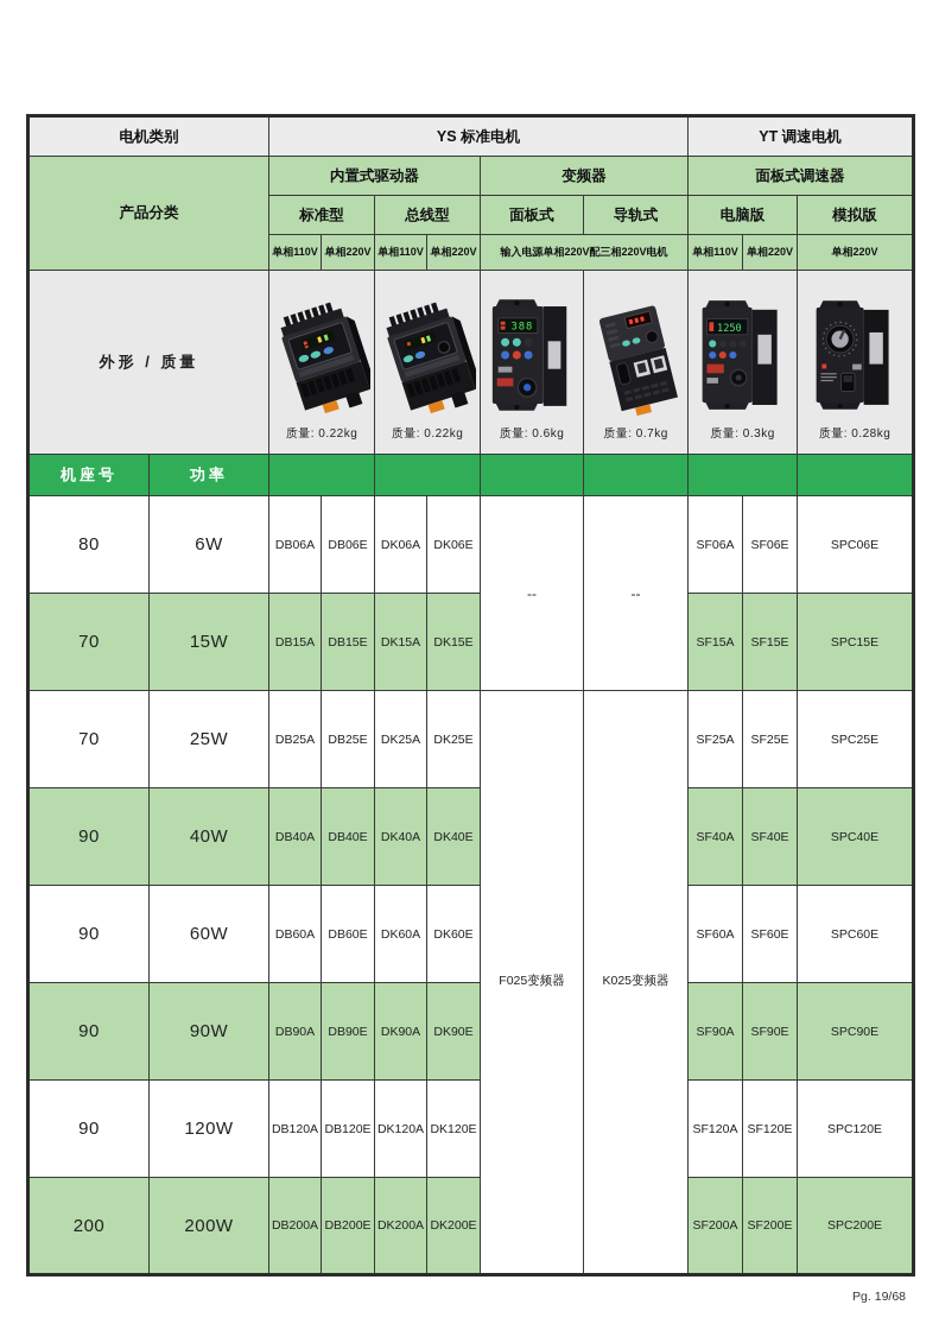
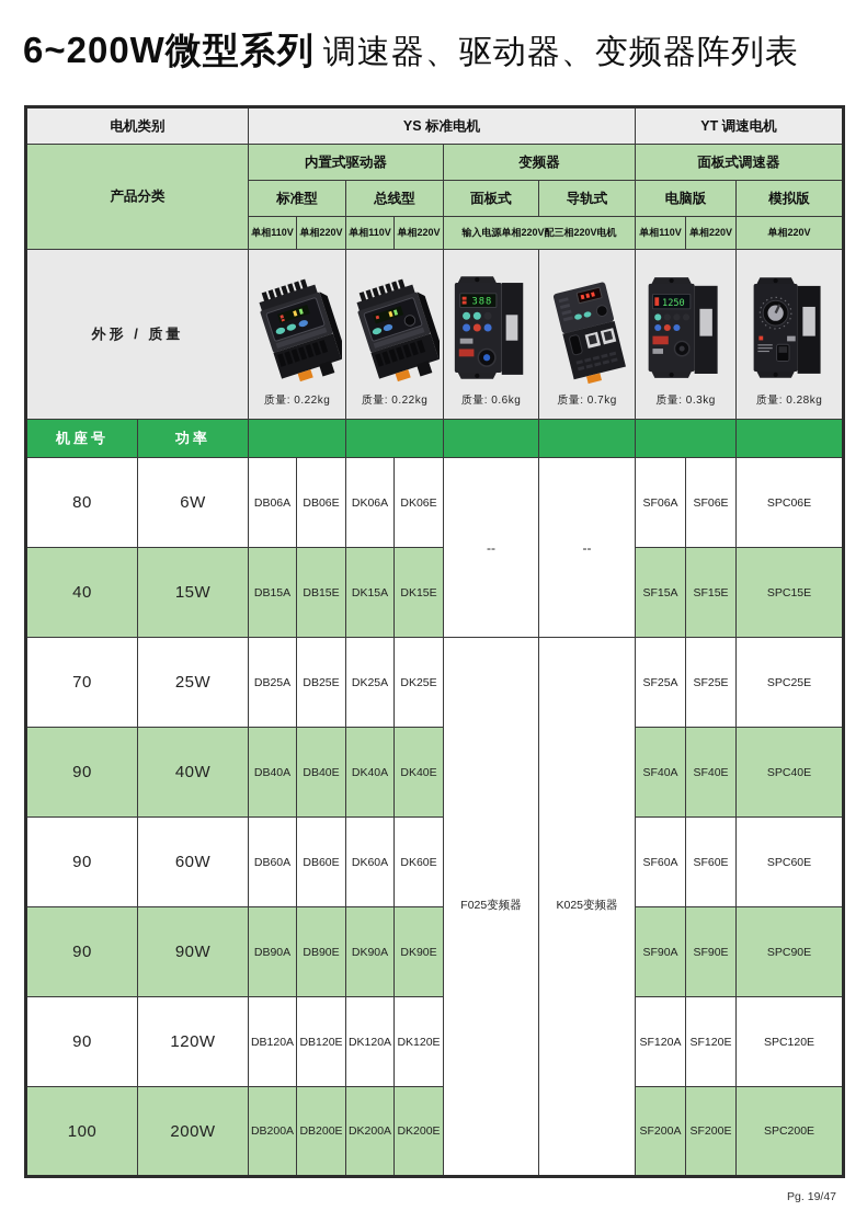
+ 6~200W微型系列 调速器、驱动器、变频器阵列表
  电机类别	YS 标准电机	YT 调速电机
  产品分类	内置式驱动器	变频器	面板式调速器
  标准型	总线型	面板式	导轨式	电脑版	模拟版
  单相110V	单相220V	单相110V	单相220V	输入电源单相220V配三相220V电机	单相110V	单相220V	单相220V
  外形 / 质量	质量: 0.22kg	质量: 0.22kg	388 质量: 0.6kg	质量: 0.7kg	1250 质量: 0.3kg	质量: 0.28kg
  机座号	功率
  80	6W	DB06A	DB06E	DK06A	DK06E	--	--	SF06A	SF06E	SPC06E
- 70	15W	DB15A	DB15E	DK15A	DK15E	SF15A	SF15E	SPC15E
+ 40	15W	DB15A	DB15E	DK15A	DK15E	SF15A	SF15E	SPC15E
  70	25W	DB25A	DB25E	DK25A	DK25E	F025变频器	K025变频器	SF25A	SF25E	SPC25E
  90	40W	DB40A	DB40E	DK40A	DK40E	SF40A	SF40E	SPC40E
  90	60W	DB60A	DB60E	DK60A	DK60E	SF60A	SF60E	SPC60E
  90	90W	DB90A	DB90E	DK90A	DK90E	SF90A	SF90E	SPC90E
  90	120W	DB120A	DB120E	DK120A	DK120E	SF120A	SF120E	SPC120E
- 200	200W	DB200A	DB200E	DK200A	DK200E	SF200A	SF200E	SPC200E
+ 100	200W	DB200A	DB200E	DK200A	DK200E	SF200A	SF200E	SPC200E
- Pg. 19/68
+ Pg. 19/47
